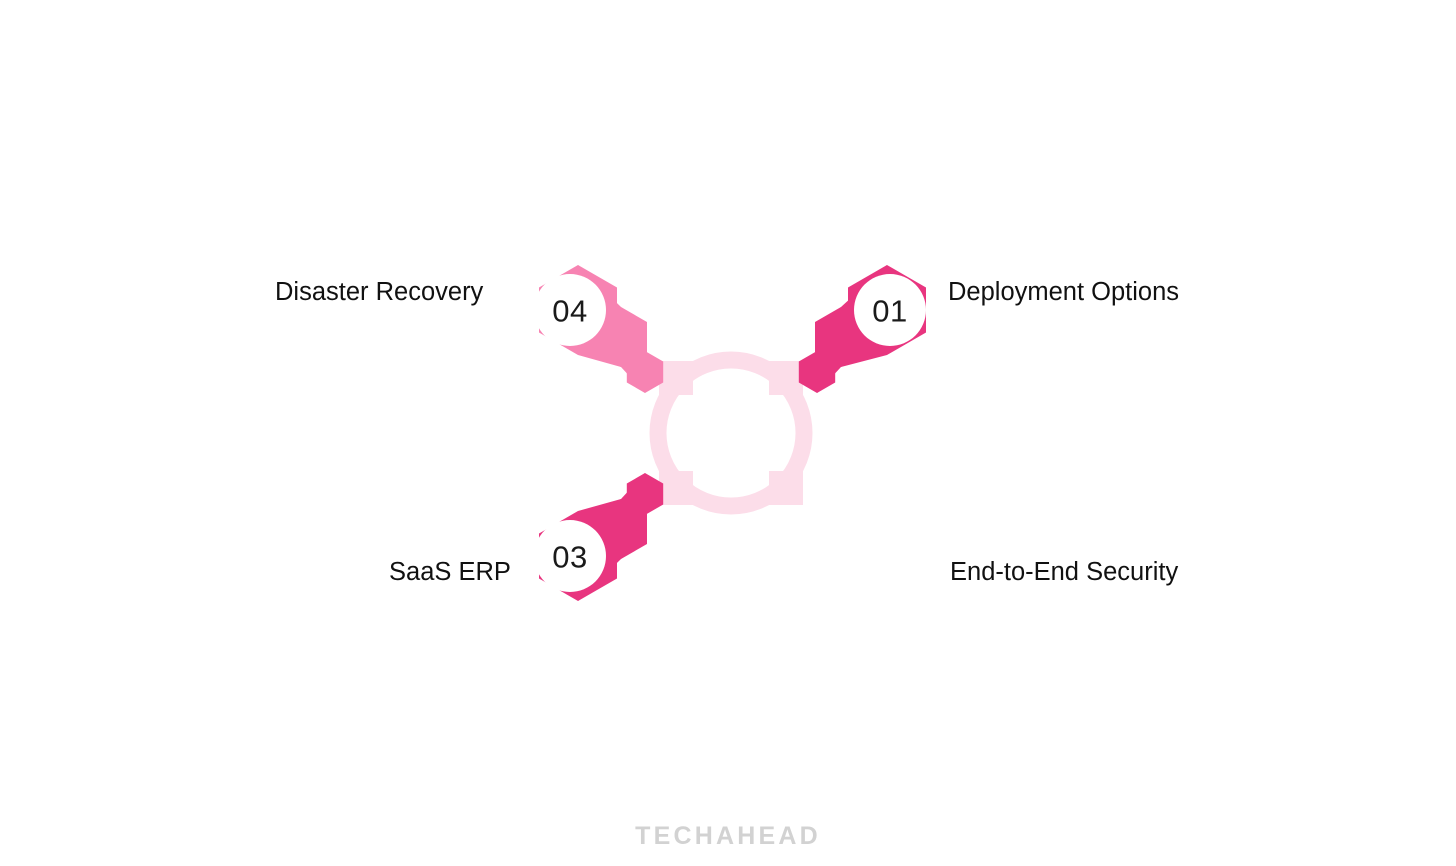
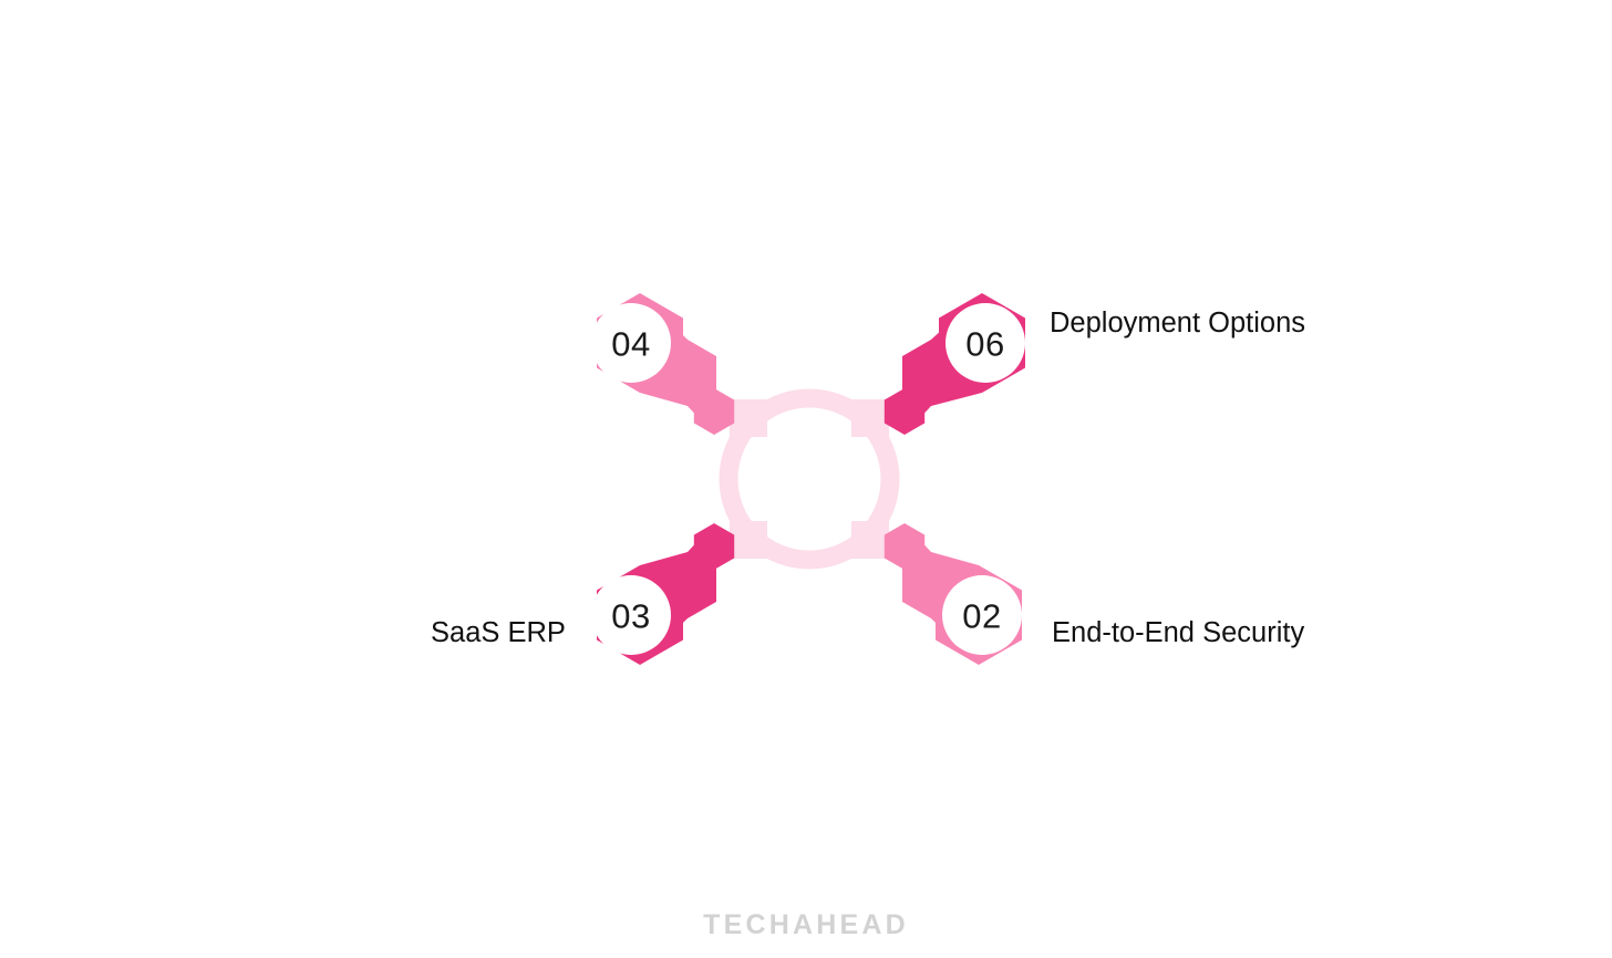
- 01
+ 06
+ 02
  03
  04
  Deployment Options
  End-to-End Security
- Disaster Recovery
  SaaS ERP
  TECHAHEAD
